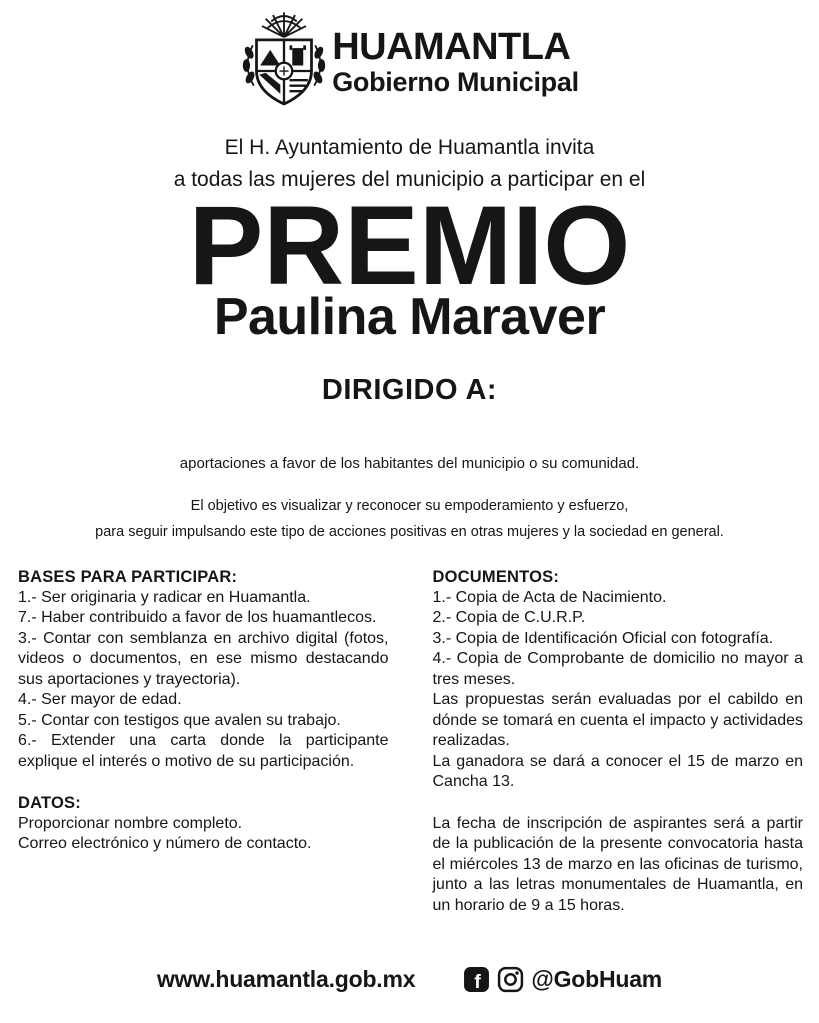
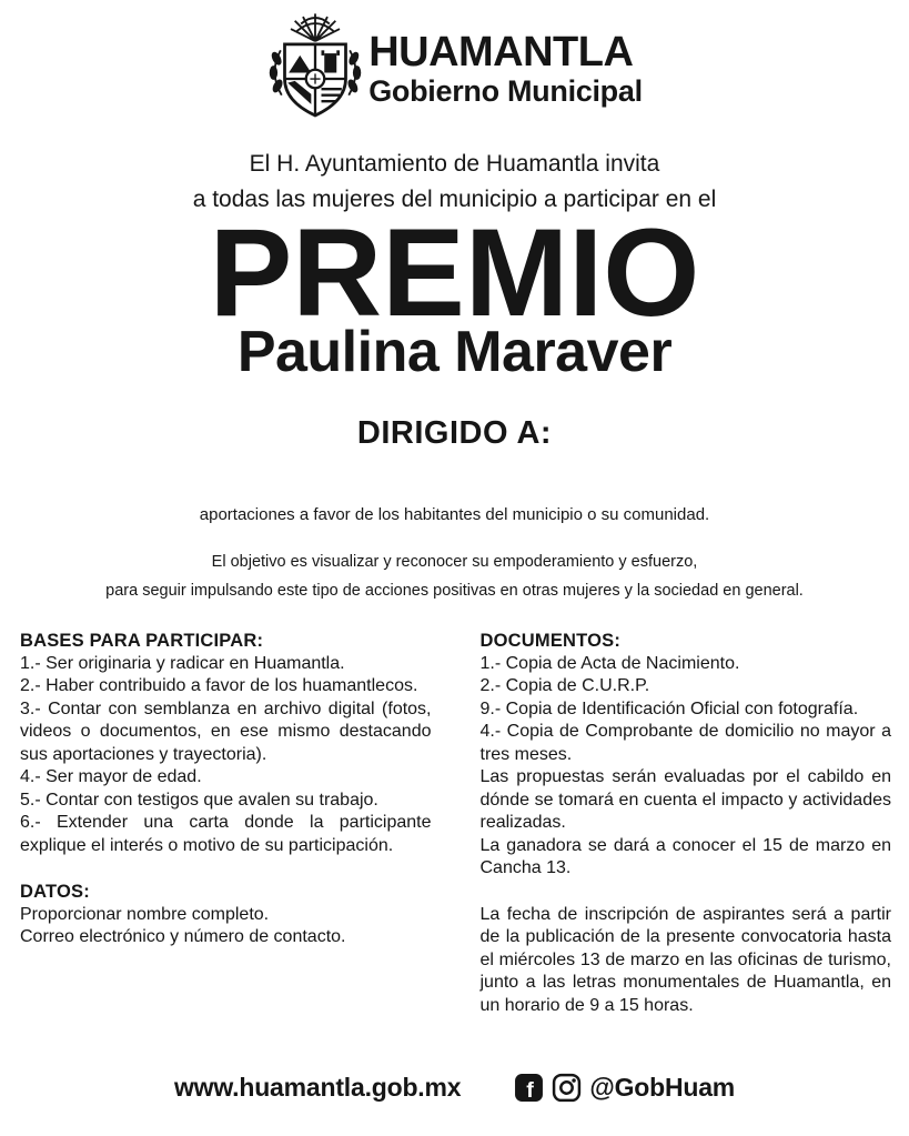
  HUAMANTLA
  Gobierno Municipal
  El H. Ayuntamiento de Huamantla invita
  a todas las mujeres del municipio a participar en el
  PREMIO
  Paulina Maraver
  DIRIGIDO A:
  aportaciones a favor de los habitantes del municipio o su comunidad.
  El objetivo es visualizar y reconocer su empoderamiento y esfuerzo,
  para seguir impulsando este tipo de acciones positivas en otras mujeres y la sociedad en general.
  BASES PARA PARTICIPAR:
  1.- Ser originaria y radicar en Huamantla.
- 7.- Haber contribuido a favor de los huamantlecos.
+ 2.- Haber contribuido a favor de los huamantlecos.
  3.- Contar con semblanza en archivo digital (fotos, videos o documentos, en ese mismo destacando sus aportaciones y trayectoria).
  4.- Ser mayor de edad.
  5.- Contar con testigos que avalen su trabajo.
  6.- Extender una carta donde la participante explique el interés o motivo de su participación.
  DATOS:
  Proporcionar nombre completo.
  Correo electrónico y número de contacto.
  DOCUMENTOS:
  1.- Copia de Acta de Nacimiento.
  2.- Copia de C.U.R.P.
- 3.- Copia de Identificación Oficial con fotografía.
+ 9.- Copia de Identificación Oficial con fotografía.
  4.- Copia de Comprobante de domicilio no mayor a tres meses.
  Las propuestas serán evaluadas por el cabildo en dónde se tomará en cuenta el impacto y actividades realizadas.
  La ganadora se dará a conocer el 15 de marzo en Cancha 13.
  La fecha de inscripción de aspirantes será a partir de la publicación de la presente convocatoria hasta el miércoles 13 de marzo en las oficinas de turismo, junto a las letras monumentales de Huamantla, en un horario de 9 a 15 horas.
  www.huamantla.gob.mx
  f
  @GobHuam
